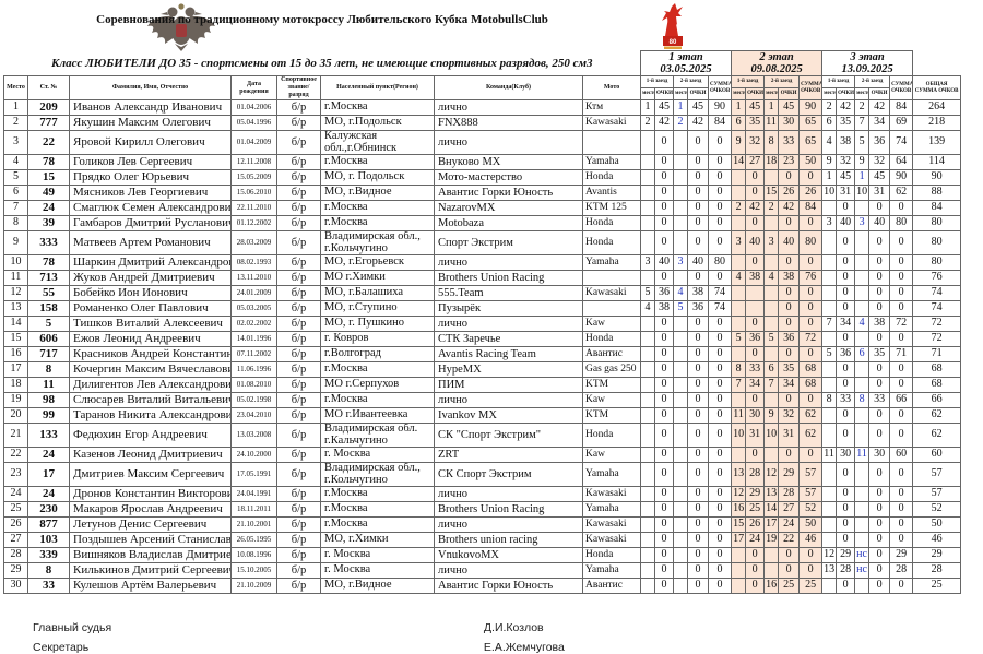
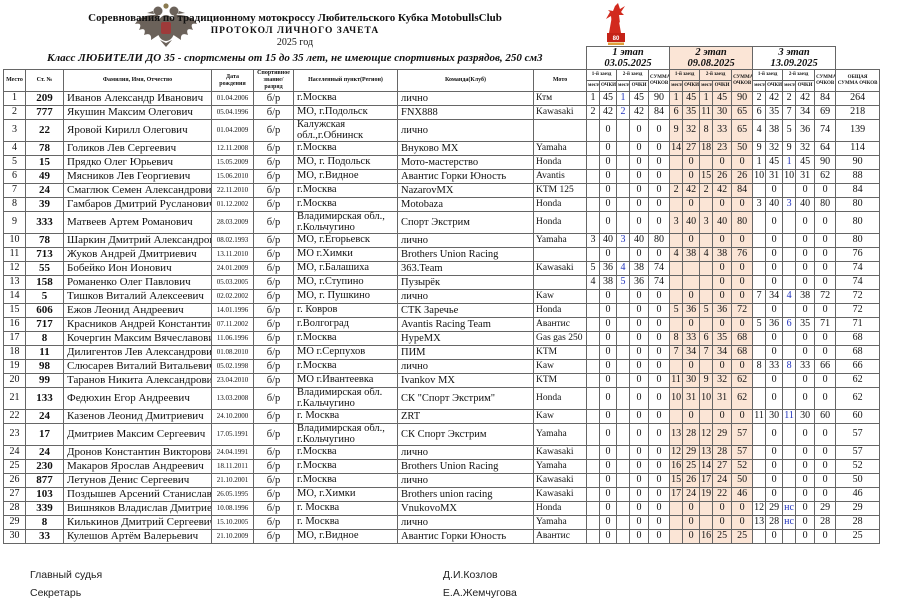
  Соревнования по традиционному мотокроссу Любительского Кубка MotobullsClub
+ ПРОТОКОЛ ЛИЧНОГО ЗАЧЕТА
+ 2025 год
  Класс ЛЮБИТЕЛИ ДО 35 - спортсмены от 15 до 35 лет, не имеющие спортивных разрядов, 250 см3	1 этап 03.05.2025	2 этап 09.08.2025	3 этап 13.09.2025
  1	209	Иванов Александр Иванович	01.04.2006	б/р	г.Москва	лично	Ктм	1	45	1	45	90	1	45	1	45	90	2	42	2	42	84	264
  2	777	Якушин Максим Олегович	05.04.1996	б/р	МО, г.Подольск	FNX888	Kawasaki	2	42	2	42	84	6	35	11	30	65	6	35	7	34	69	218
  3	22	Яровой Кирилл Олегович	01.04.2009	б/р	Калужская обл.,г.Обнинск	лично			0		0	0	9	32	8	33	65	4	38	5	36	74	139
  4	78	Голиков Лев Сергеевич	12.11.2008	б/р	г.Москва	Внуково MX	Yamaha		0		0	0	14	27	18	23	50	9	32	9	32	64	114
  5	15	Прядко Олег Юрьевич	15.05.2009	б/р	МО, г. Подольск	Мото-мастерство	Honda		0		0	0		0		0	0	1	45	1	45	90	90
  6	49	Мясников Лев Георгиевич	15.06.2010	б/р	МО, г.Видное	Авантис Горки Юность	Avantis		0		0	0		0	15	26	26	10	31	10	31	62	88
  7	24	Смаглюк Семен Александрови	22.11.2010	б/р	г.Москва	NazarovMX	KTM 125		0		0	0	2	42	2	42	84		0		0	0	84
  8	39	Гамбаров Дмитрий Русланови	01.12.2002	б/р	г.Москва	Motobaza	Honda		0		0	0		0		0	0	3	40	3	40	80	80
  9	333	Матвеев Артем Романович	28.03.2009	б/р	Владимирская обл., г.Кольчугино	Спорт Экстрим	Honda		0		0	0	3	40	3	40	80		0		0	0	80
  10	78	Шаркин Дмитрий Александро	08.02.1993	б/р	МО, г.Егорьевск	лично	Yamaha	3	40	3	40	80		0		0	0		0		0	0	80
  11	713	Жуков Андрей Дмитриевич	13.11.2010	б/р	МО г.Химки	Brothers Union Racing			0		0	0	4	38	4	38	76		0		0	0	76
- 12	55	Бобейко Ион Ионович	24.01.2009	б/р	МО, г.Балашиха	555.Team	Kawasaki	5	36	4	38	74				0	0		0		0	0	74
+ 12	55	Бобейко Ион Ионович	24.01.2009	б/р	МО, г.Балашиха	363.Team	Kawasaki	5	36	4	38	74				0	0		0		0	0	74
  13	158	Романенко Олег Павлович	05.03.2005	б/р	МО, г.Ступино	Пузырёк		4	38	5	36	74				0	0		0		0	0	74
  14	5	Тишков Виталий Алексеевич	02.02.2002	б/р	МО, г. Пушкино	лично	Kaw		0		0	0		0		0	0	7	34	4	38	72	72
  15	606	Ежов Леонид Андреевич	14.01.1996	б/р	г. Ковров	СТК Заречье	Honda		0		0	0	5	36	5	36	72		0		0	0	72
  16	717	Красников Андрей Константин	07.11.2002	б/р	г.Волгоград	Avantis Racing Team	Авантис		0		0	0		0		0	0	5	36	6	35	71	71
  17	8	Кочергин Максим Вячеславови	11.06.1996	б/р	г.Москва	HypeMX	Gas gas 250		0		0	0	8	33	6	35	68		0		0	0	68
  18	11	Дилигентов Лев Александрови	01.08.2010	б/р	МО г.Серпухов	ПИМ	KTM		0		0	0	7	34	7	34	68		0		0	0	68
  19	98	Слюсарев Виталий Витальеви	05.02.1998	б/р	г.Москва	лично	Kaw		0		0	0		0		0	0	8	33	8	33	66	66
  20	99	Таранов Никита Александрови	23.04.2010	б/р	МО г.Ивантеевка	Ivankov MX	KTM		0		0	0	11	30	9	32	62		0		0	0	62
  21	133	Федюхин Егор Андреевич	13.03.2008	б/р	Владимирская обл. г.Кальчугино	СК "Спорт Экстрим"	Honda		0		0	0	10	31	10	31	62		0		0	0	62
  22	24	Казенов Леонид Дмитриевич	24.10.2000	б/р	г. Москва	ZRT	Kaw		0		0	0		0		0	0	11	30	11	30	60	60
  23	17	Дмитриев Максим Сергеевич	17.05.1991	б/р	Владимирская обл., г.Кольчугино	СК Спорт Экстрим	Yamaha		0		0	0	13	28	12	29	57		0		0	0	57
  24	24	Дронов Константин Викторови	24.04.1991	б/р	г.Москва	лично	Kawasaki		0		0	0	12	29	13	28	57		0		0	0	57
  25	230	Макаров Ярослав Андреевич	18.11.2011	б/р	г.Москва	Brothers Union Racing	Yamaha		0		0	0	16	25	14	27	52		0		0	0	52
  26	877	Летунов Денис Сергеевич	21.10.2001	б/р	г.Москва	лично	Kawasaki		0		0	0	15	26	17	24	50		0		0	0	50
  27	103	Поздышев Арсений Станислав	26.05.1995	б/р	МО, г.Химки	Brothers union racing	Kawasaki		0		0	0	17	24	19	22	46		0		0	0	46
  28	339	Вишняков Владислав Дмитрие	10.08.1996	б/р	г. Москва	VnukovoMX	Honda		0		0	0		0		0	0	12	29	нс	0	29	29
  29	8	Килькинов Дмитрий Сергееви	15.10.2005	б/р	г. Москва	лично	Yamaha		0		0	0		0		0	0	13	28	нс	0	28	28
  30	33	Кулешов Артём Валерьевич	21.10.2009	б/р	МО, г.Видное	Авантис Горки Юность	Авантис		0		0	0		0	16	25	25		0		0	0	25
  Главный судья Д.И.Козлов
  Секретарь Е.А.Жемчугова
